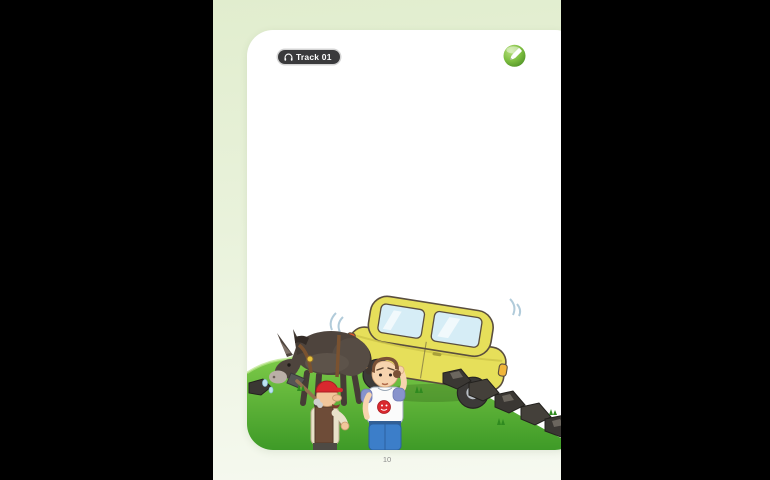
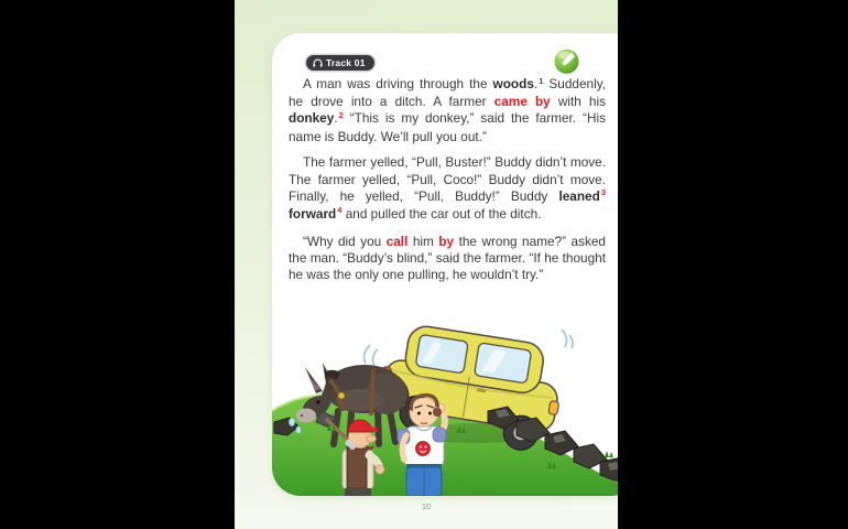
  Track 01
+ A man was driving through the woods.1 Suddenly, he drove into a ditch. A farmer came by with his donkey.2 “This is my donkey,” said the farmer. “His name is Buddy. We’ll pull you out.”
+ The farmer yelled, “Pull, Buster!” Buddy didn’t move. The farmer yelled, “Pull, Coco!” Buddy didn’t move. Finally, he yelled, “Pull, Buddy!” Buddy leaned3 forward4 and pulled the car out of the ditch.
+ “Why did you call him by the wrong name?” asked the man. “Buddy’s blind,” said the farmer. “If he thought he was the only one pulling, he wouldn’t try.”
  10
